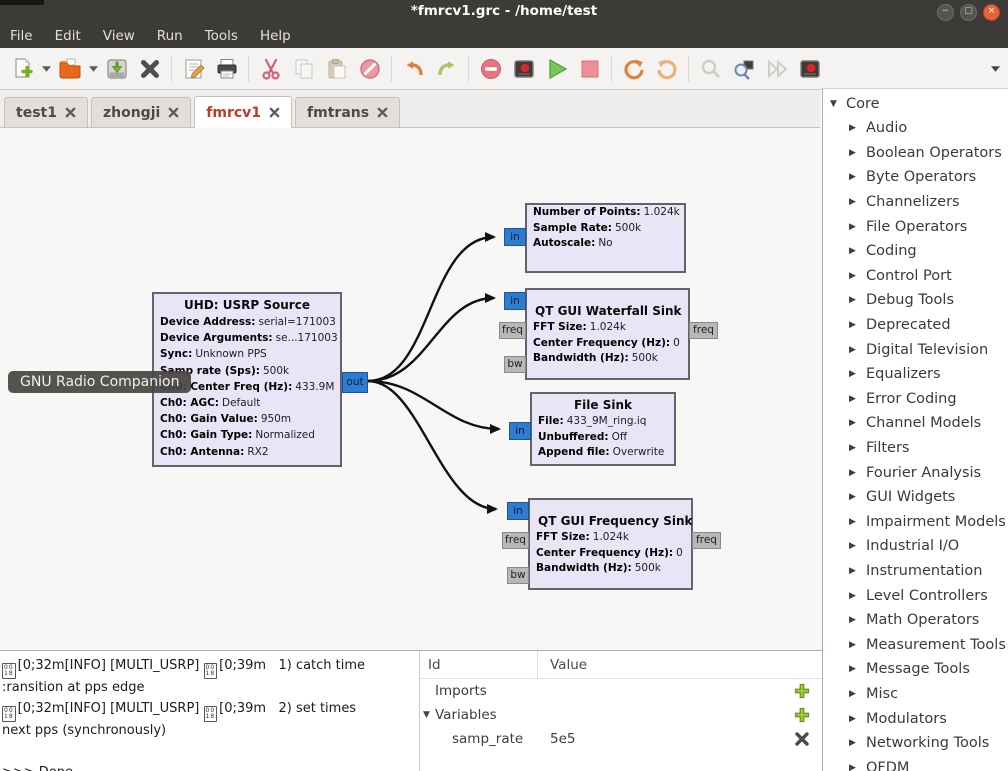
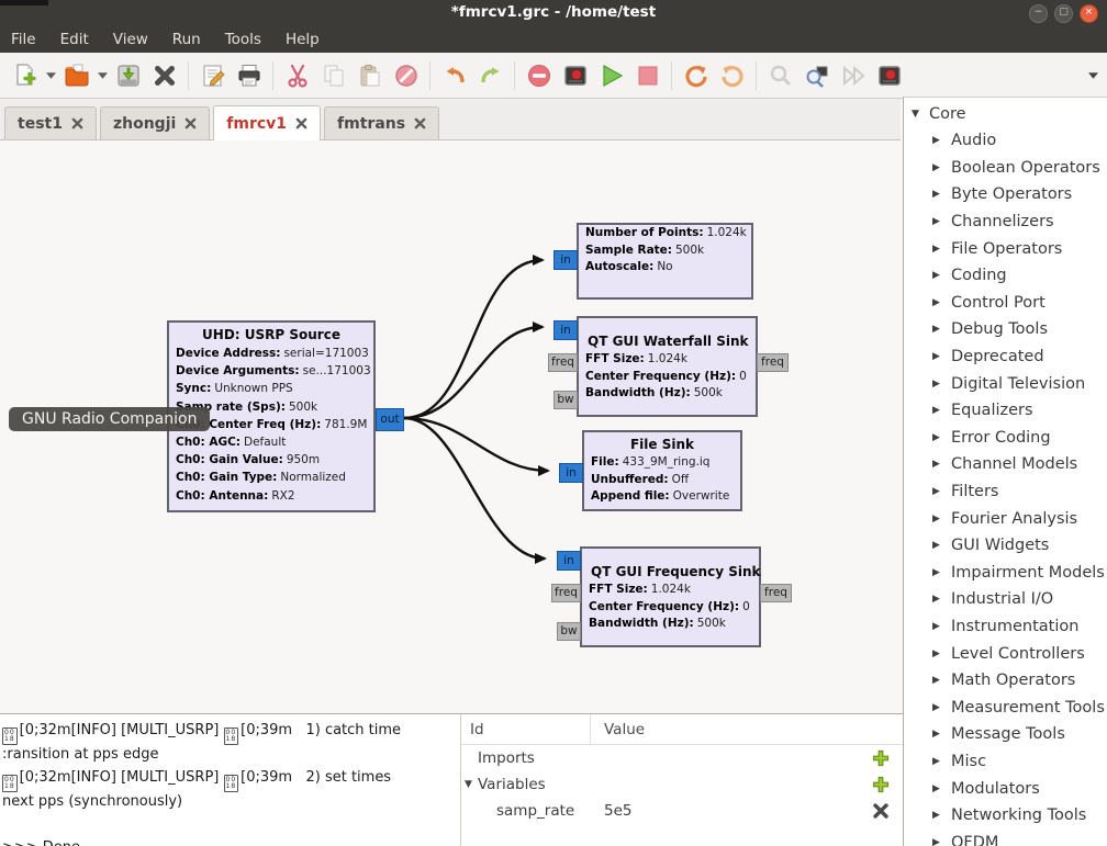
  *fmrcv1.grc - /home/test
  −
  ▢
  ×
  File
  Edit
  View
  Run
  Tools
  Help
  test1
  zhongji
  fmrcv1
  fmtrans
  UHD: USRP Source
  Device Address: serial=171003
  Device Arguments: se...171003
  Sync: Unknown PPS
  p rate (Sps): 500k
- Center Freq (Hz): 433.9M
+ Center Freq (Hz): 781.9M
  Ch0: AGC: Default
  Ch0: Gain Value: 950m
  Ch0: Gain Type: Normalized
  Ch0: Antenna: RX2
  out
  Number of Points: 1.024k
  Sample Rate: 500k
  Autoscale: No
  in
  QT GUI Waterfall Sink
  FFT Size: 1.024k
  Center Frequency (Hz): 0
  Bandwidth (Hz): 500k
  in
  freq
  bw
  freq
  File Sink
  File: 433_9M_ring.iq
  Unbuffered: Off
  Append file: Overwrite
  in
  QT GUI Frequency Sink
  FFT Size: 1.024k
  Center Frequency (Hz): 0
  Bandwidth (Hz): 500k
  in
  freq
  bw
  freq
  GNU Radio Companion
  [0;32m[INFO] [MULTI_USRP]
  [0;39m 1) catch time
  :ransition at pps edge
  [0;32m[INFO] [MULTI_USRP]
  [0;39m 2) set times
  next pps (synchronously)
  Id
  Value
  Imports
  ▼
  Variables
  samp_rate
  5e5
  ▼
  Core
  ▶
  Audio
  ▶
  Boolean Operators
  ▶
  Byte Operators
  ▶
  Channelizers
  ▶
  File Operators
  ▶
  Coding
  ▶
  Control Port
  ▶
  Debug Tools
  ▶
  Deprecated
  ▶
  Digital Television
  ▶
  Equalizers
  ▶
  Error Coding
  ▶
  Channel Models
  ▶
  Filters
  ▶
  Fourier Analysis
  ▶
  GUI Widgets
  ▶
  Impairment Models
  ▶
  Industrial I/O
  ▶
  Instrumentation
  ▶
  Level Controllers
  ▶
  Math Operators
  ▶
  Measurement Tools
  ▶
  Message Tools
  ▶
  Misc
  ▶
  Modulators
  ▶
  Networking Tools
  ▶
  OFDM
